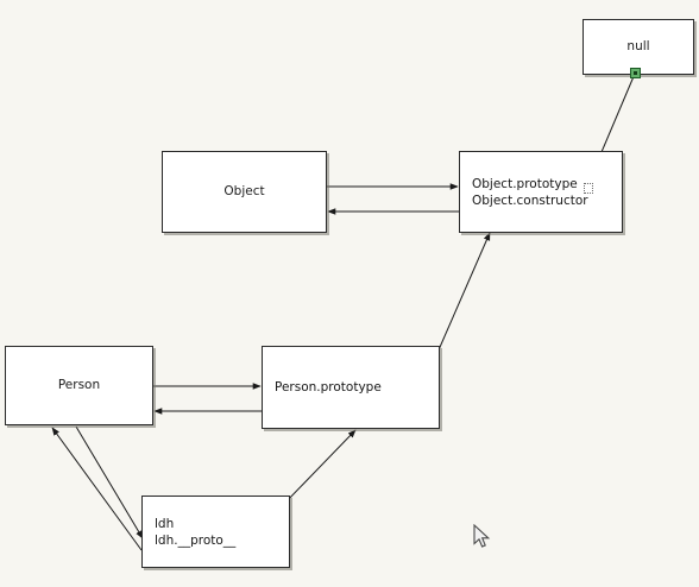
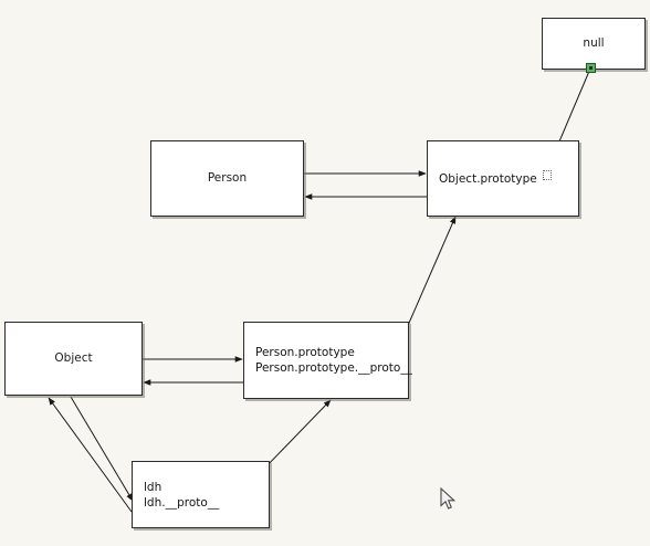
  null
- Object
+ Person
  Object.prototype
- Object.constructor
- Person
+ Object
  Person.prototype
+ Person.prototype.__proto__
  ldh
  ldh.__proto__
